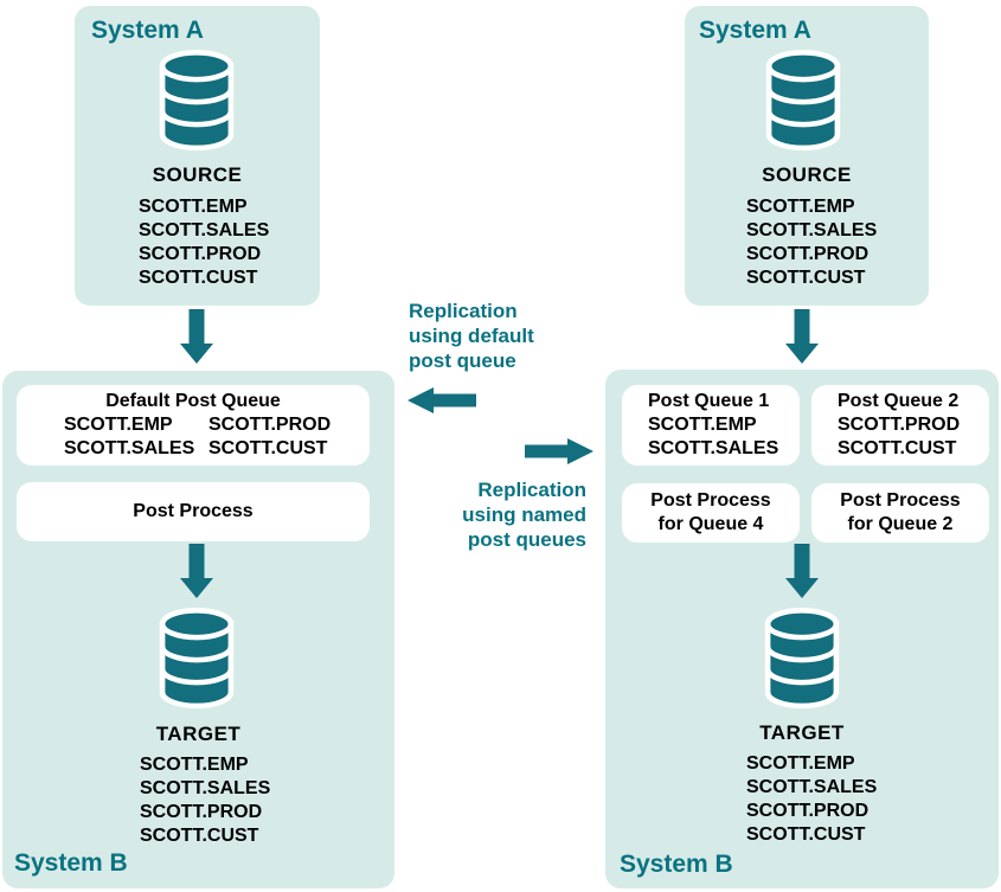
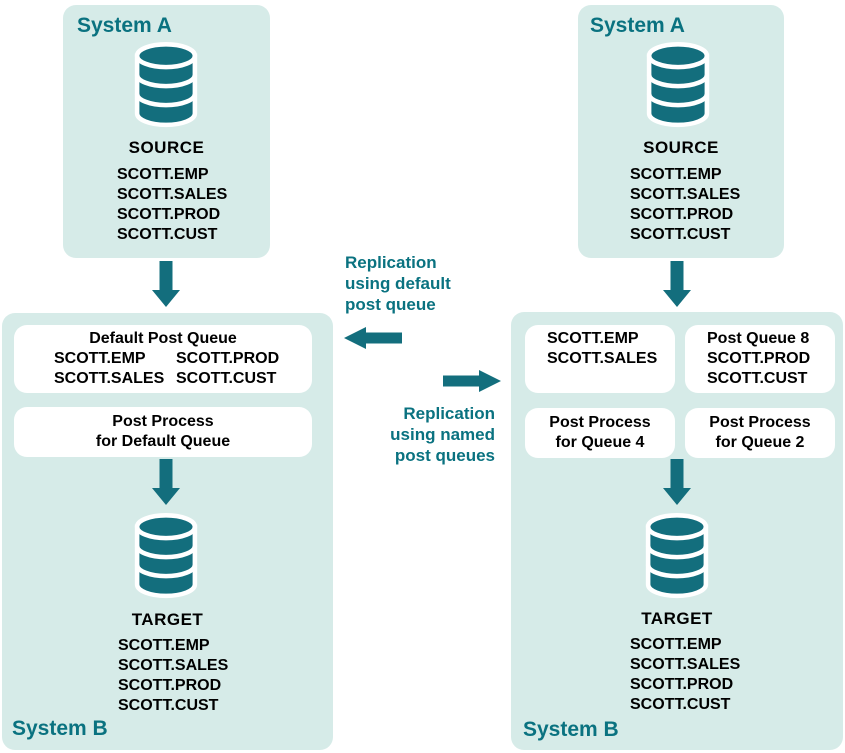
  System A
  SOURCE
  SCOTT.EMP
  SCOTT.SALES
  SCOTT.PROD
  SCOTT.CUST
  System A
  SOURCE
  SCOTT.EMP
  SCOTT.SALES
  SCOTT.PROD
  SCOTT.CUST
  Replication
  using default
  post queue
  Replication
  using named
  post queues
  Default Post Queue
  SCOTT.EMP
  SCOTT.PROD
  SCOTT.SALES
  SCOTT.CUST
  Post Process
+ for Default Queue
  TARGET
  SCOTT.EMP
  SCOTT.SALES
  SCOTT.PROD
  SCOTT.CUST
  System B
- Post Queue 1
  SCOTT.EMP
  SCOTT.SALES
- Post Queue 2
+ Post Queue 8
  SCOTT.PROD
  SCOTT.CUST
  Post Process
  for Queue 4
  Post Process
  for Queue 2
  TARGET
  SCOTT.EMP
  SCOTT.SALES
  SCOTT.PROD
  SCOTT.CUST
  System B
